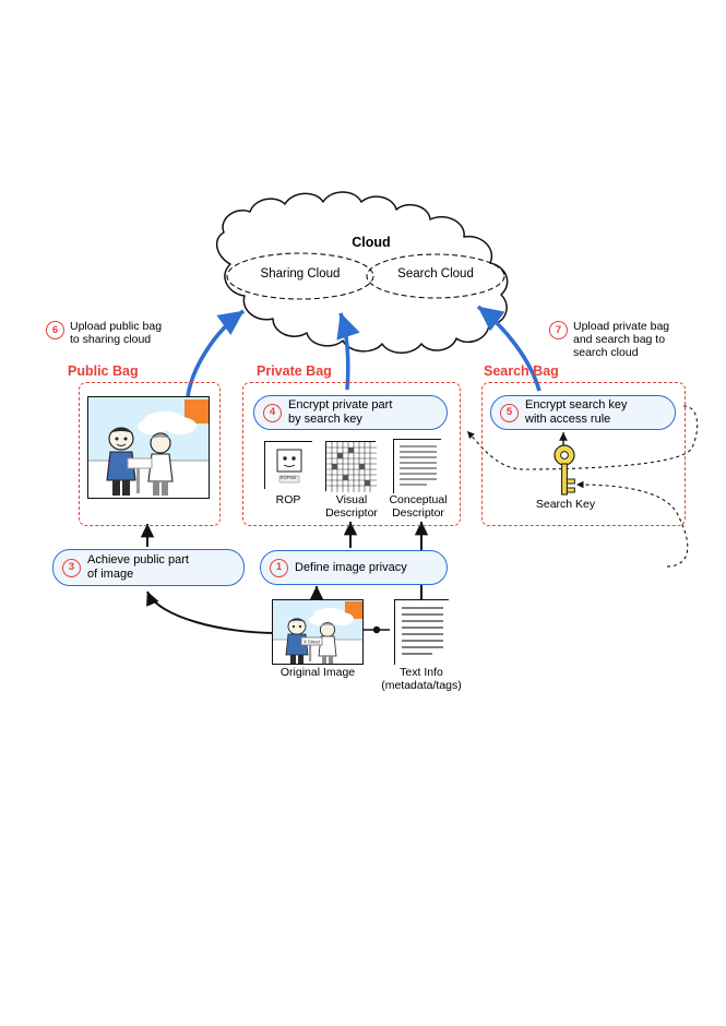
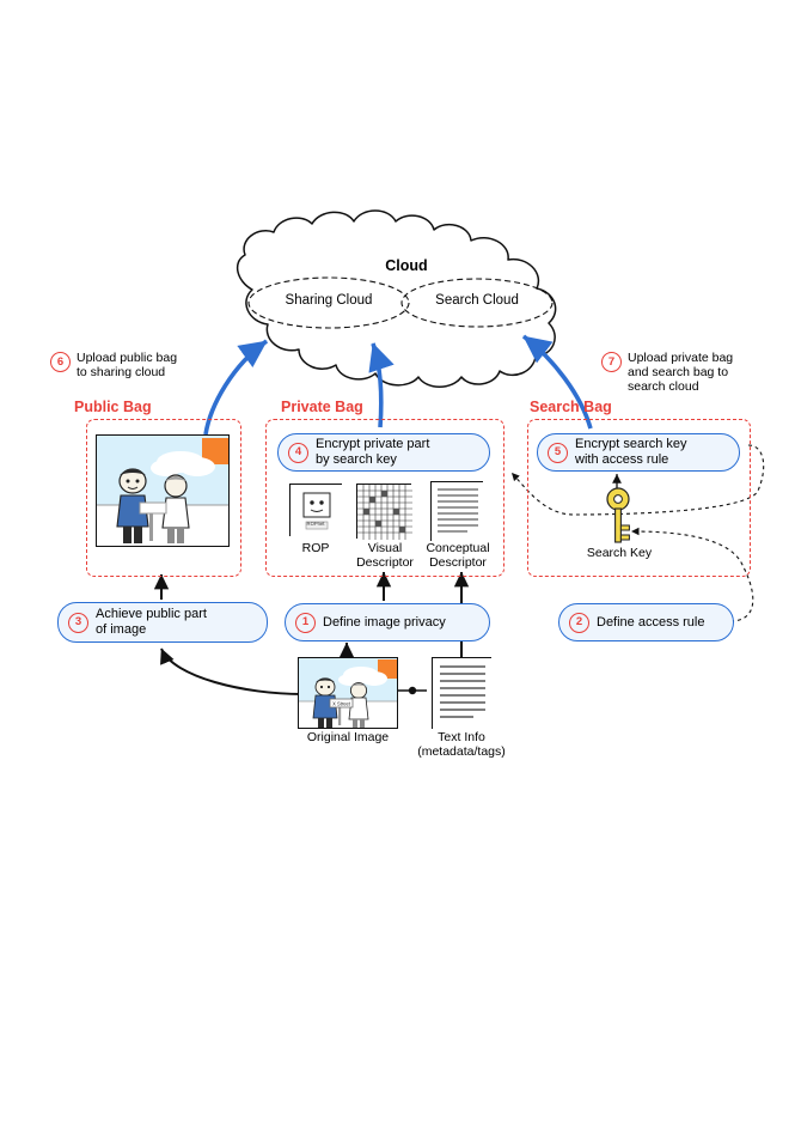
  Cloud
  Sharing Cloud
  Search Cloud
  6
  Upload public bag
  to sharing cloud
  7
  Upload private bag
  and search bag to
  search cloud
  Public Bag
  Private Bag
  4
  Encrypt private part
  by search key
  ROP
  Visual
  Descriptor
  Conceptual
  Descriptor
  Search Bag
  5
  Encrypt search key
  with access rule
  Search Key
  3
  Achieve public part
  of image
  1
  Define image privacy
+ 2
+ Define access rule
  Original Image
  Text Info
  (metadata/tags)
